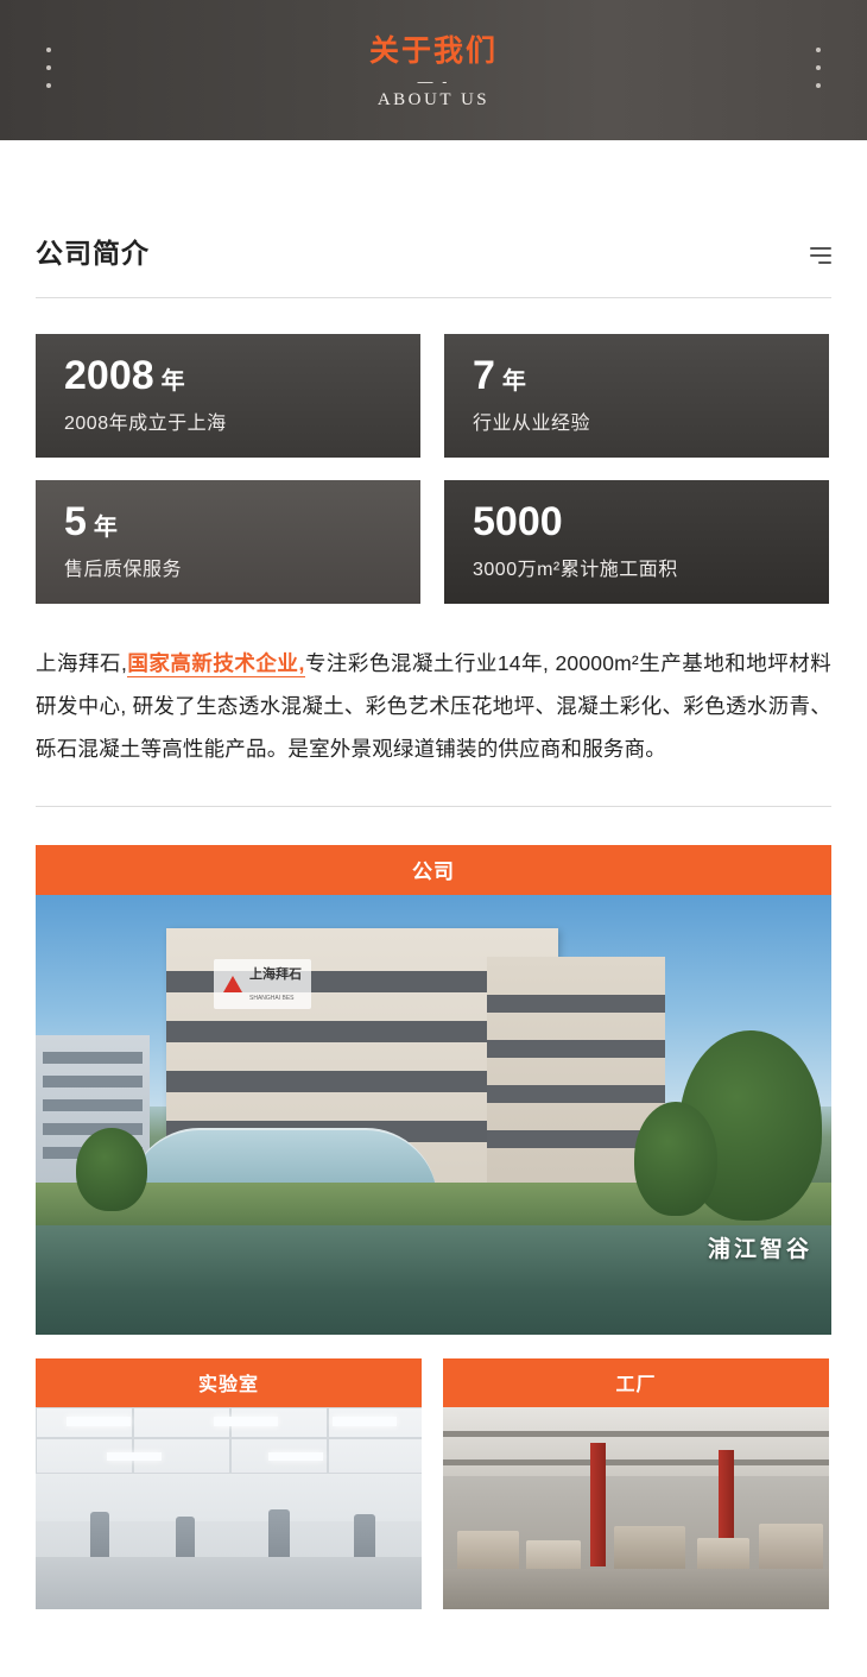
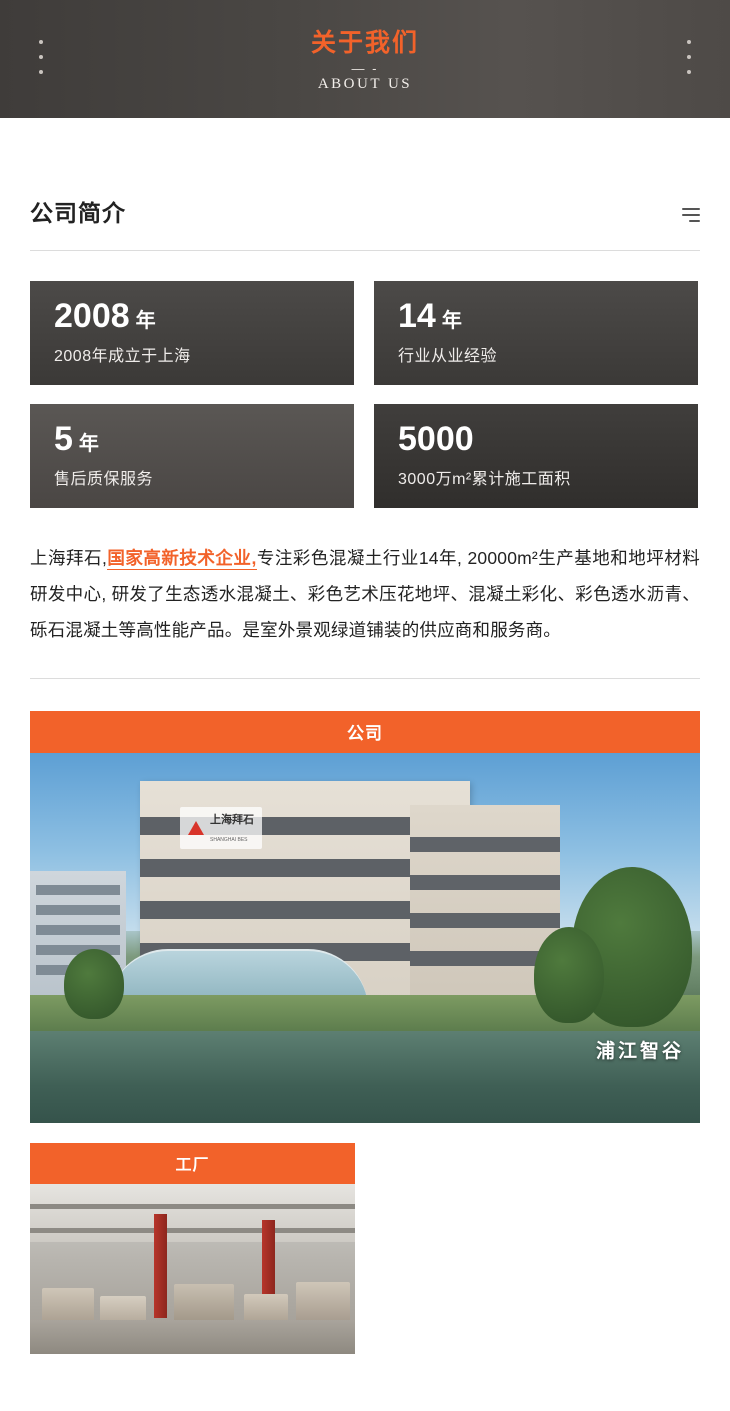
  关于我们
  — -
  ABOUT US
  公司简介
  2008 年
  2008年成立于上海
- 7 年
+ 14 年
  行业从业经验
  5 年
  售后质保服务
  5000
  3000万m²累计施工面积
  上海拜石,国家高新技术企业,专注彩色混凝土行业14年, 20000m²生产基地和地坪材料研发中心, 研发了生态透水混凝土、彩色艺术压花地坪、混凝土彩化、彩色透水沥青、砾石混凝土等高性能产品。是室外景观绿道铺装的供应商和服务商。
  公司
  上海拜石
  浦江智谷
- 实验室
  工厂
